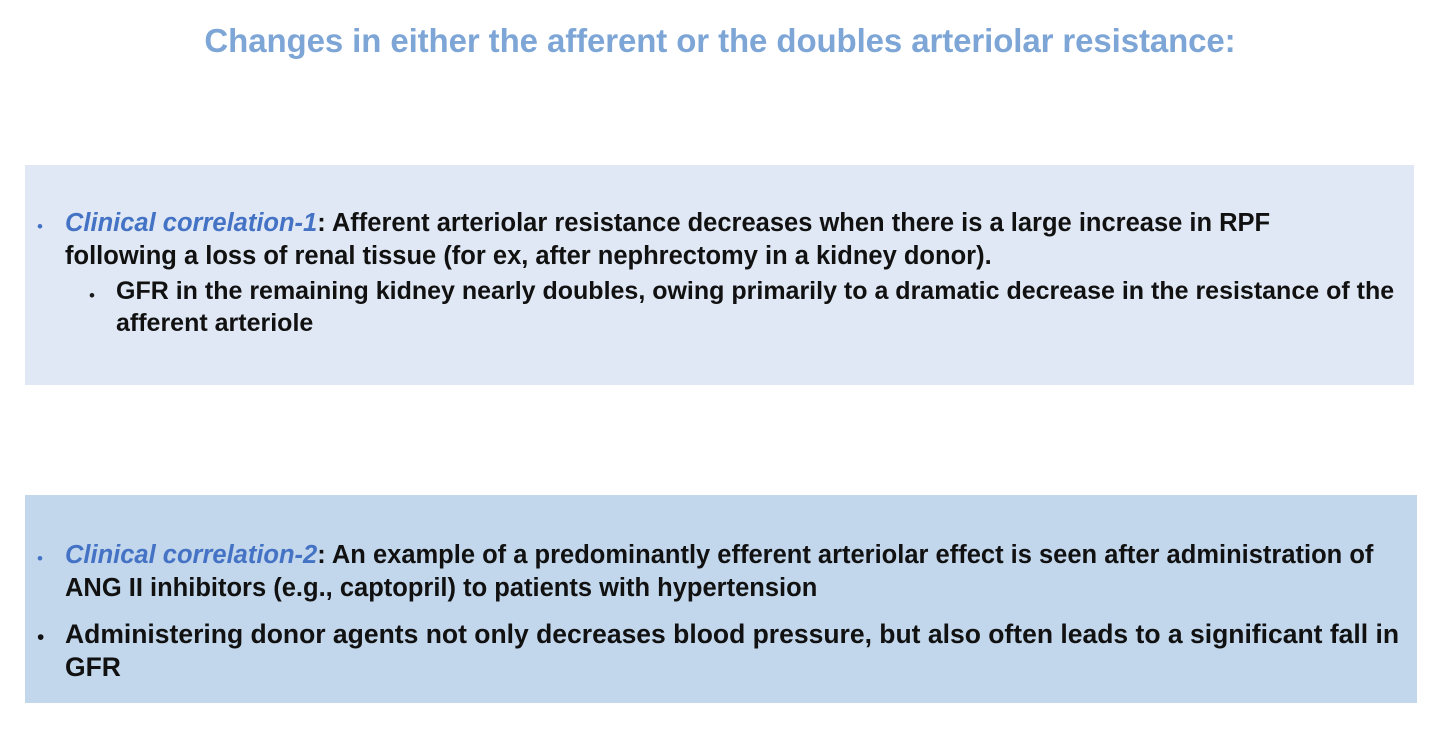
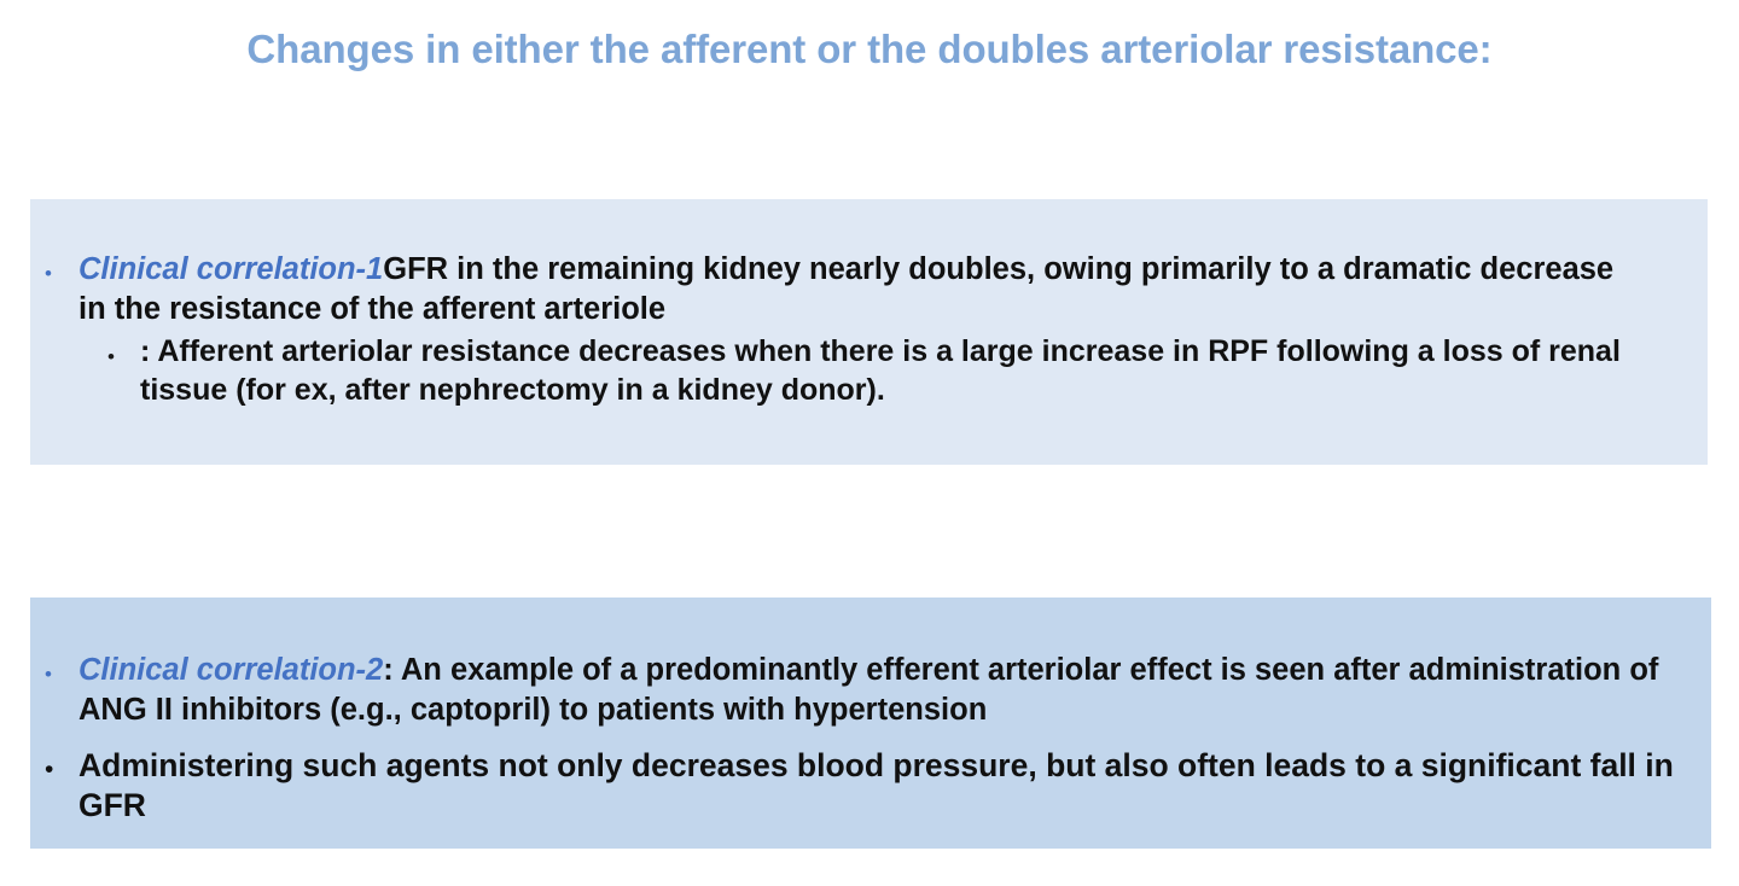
  Changes in either the afferent or the doubles arteriolar resistance:
  •
- Clinical correlation-1: Afferent arteriolar resistance decreases when there is a large increase in RPF following a loss of renal tissue (for ex, after nephrectomy in a kidney donor).
+ Clinical correlation-1GFR in the remaining kidney nearly doubles, owing primarily to a dramatic decrease in the resistance of the afferent arteriole
  •
- GFR in the remaining kidney nearly doubles, owing primarily to a dramatic decrease in the resistance of the afferent arteriole
+ : Afferent arteriolar resistance decreases when there is a large increase in RPF following a loss of renal tissue (for ex, after nephrectomy in a kidney donor).
  •
  Clinical correlation-2: An example of a predominantly efferent arteriolar effect is seen after administration of ANG II inhibitors (e.g., captopril) to patients with hypertension
  •
- Administering donor agents not only decreases blood pressure, but also often leads to a significant fall in GFR
+ Administering such agents not only decreases blood pressure, but also often leads to a significant fall in GFR
